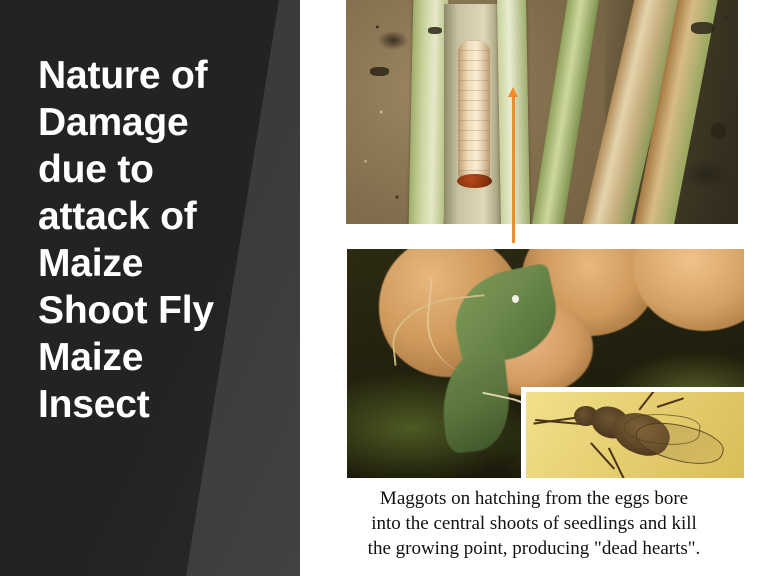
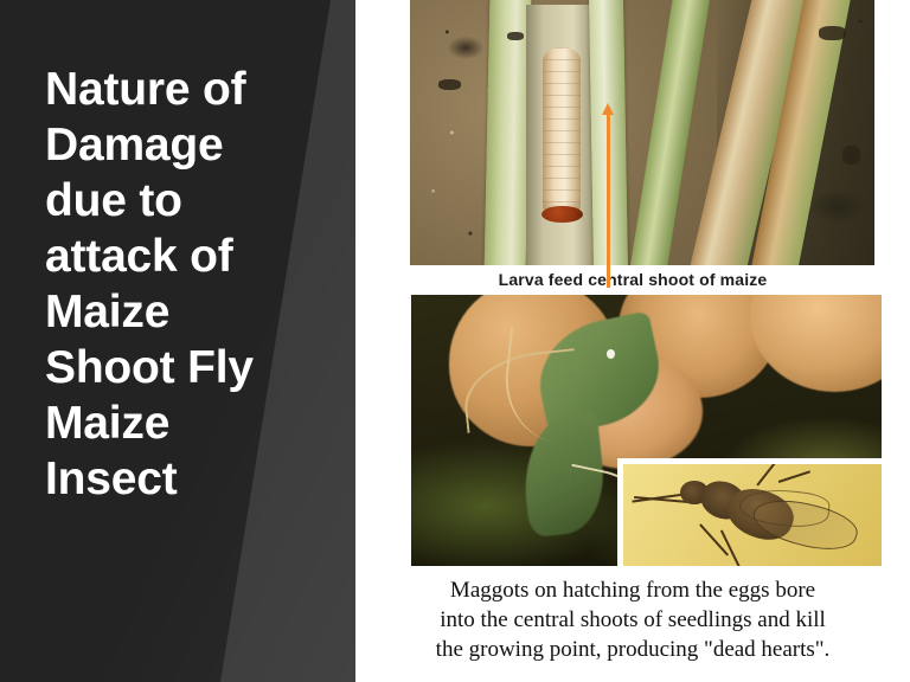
  Nature of
  Damage
  due to
  attack of
  Maize
  Shoot Fly
  Maize
  Insect
+ Larva feed central shoot of maize
  Maggots on hatching from the eggs bore
  into the central shoots of seedlings and kill
  the growing point, producing "dead hearts".
